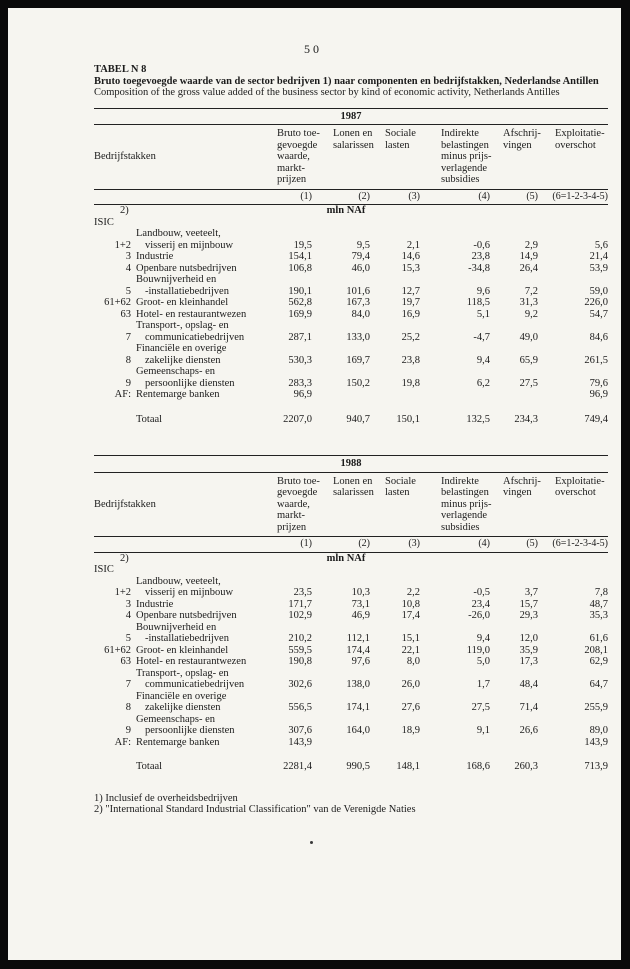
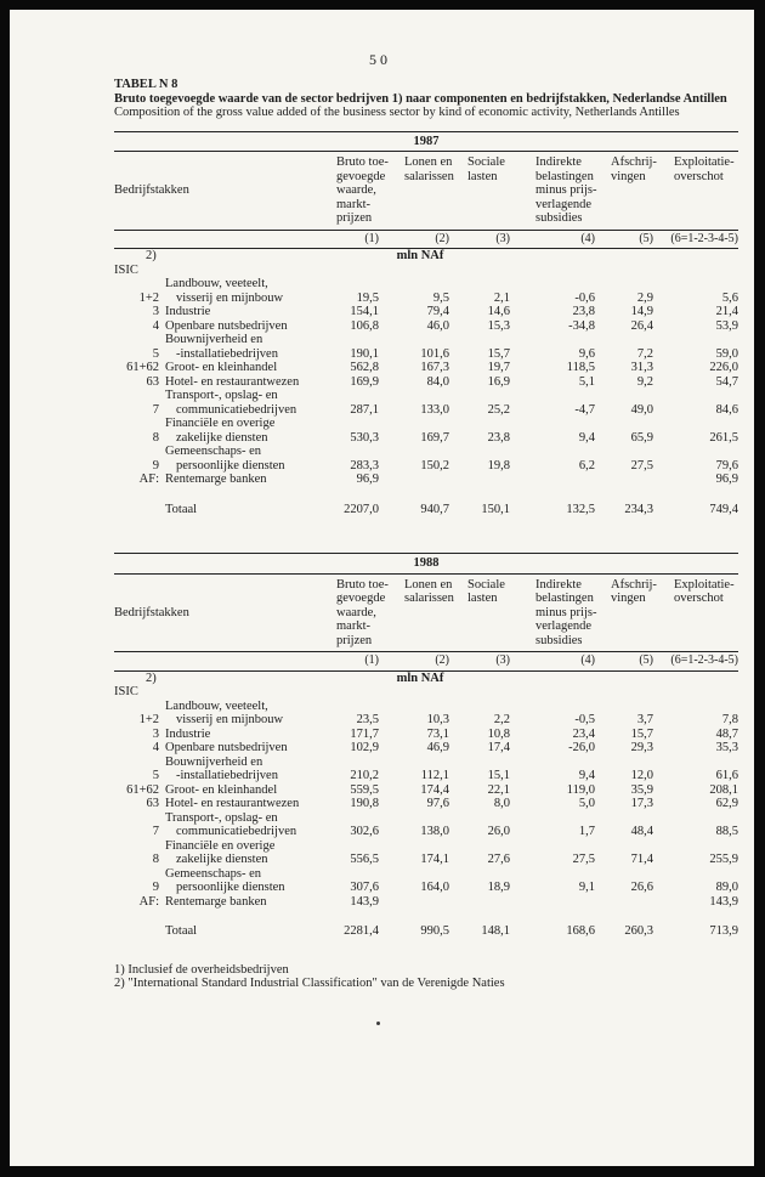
  50
  TABEL N 8
  Bruto toegevoegde waarde van de sector bedrijven 1) naar componenten en bedrijfstakken, Nederlandse Antillen
  Composition of the gross value added of the business sector by kind of economic activity, Netherlands Antilles
  1987
  Bedrijfstakken	Bruto toe- gevoegde waarde, markt- prijzen	Lonen en salarissen	Sociale lasten	Indirekte belastingen minus prijs- verlagende subsidies	Afschrij- vingen	Exploitatie- overschot
  	(1)	(2)	(3)	(4)	(5)	(6=1-2-3-4-5)
  2)	mln NAf
  ISIC
  1+2Landbouw, veeteelt,visserij en mijnbouw	19,5	9,5	2,1	-0,6	2,9	5,6
  3 Industrie	154,1	79,4	14,6	23,8	14,9	21,4
  4 Openbare nutsbedrijven	106,8	46,0	15,3	-34,8	26,4	53,9
- 5Bouwnijverheid en-installatiebedrijven	190,1	101,6	12,7	9,6	7,2	59,0
+ 5Bouwnijverheid en-installatiebedrijven	190,1	101,6	15,7	9,6	7,2	59,0
  61+62 Groot- en kleinhandel	562,8	167,3	19,7	118,5	31,3	226,0
  63 Hotel- en restaurantwezen	169,9	84,0	16,9	5,1	9,2	54,7
  7Transport-, opslag- encommunicatiebedrijven	287,1	133,0	25,2	-4,7	49,0	84,6
  8Financiële en overigezakelijke diensten	530,3	169,7	23,8	9,4	65,9	261,5
  9Gemeenschaps- enpersoonlijke diensten	283,3	150,2	19,8	6,2	27,5	79,6
  AF: Rentemarge banken	96,9					96,9
  Totaal	2207,0	940,7	150,1	132,5	234,3	749,4
  1988
  Bedrijfstakken	Bruto toe- gevoegde waarde, markt- prijzen	Lonen en salarissen	Sociale lasten	Indirekte belastingen minus prijs- verlagende subsidies	Afschrij- vingen	Exploitatie- overschot
  	(1)	(2)	(3)	(4)	(5)	(6=1-2-3-4-5)
  2)	mln NAf
  ISIC
  1+2Landbouw, veeteelt,visserij en mijnbouw	23,5	10,3	2,2	-0,5	3,7	7,8
  3 Industrie	171,7	73,1	10,8	23,4	15,7	48,7
  4 Openbare nutsbedrijven	102,9	46,9	17,4	-26,0	29,3	35,3
  5Bouwnijverheid en-installatiebedrijven	210,2	112,1	15,1	9,4	12,0	61,6
  61+62 Groot- en kleinhandel	559,5	174,4	22,1	119,0	35,9	208,1
  63 Hotel- en restaurantwezen	190,8	97,6	8,0	5,0	17,3	62,9
- 7Transport-, opslag- encommunicatiebedrijven	302,6	138,0	26,0	1,7	48,4	64,7
+ 7Transport-, opslag- encommunicatiebedrijven	302,6	138,0	26,0	1,7	48,4	88,5
  8Financiële en overigezakelijke diensten	556,5	174,1	27,6	27,5	71,4	255,9
  9Gemeenschaps- enpersoonlijke diensten	307,6	164,0	18,9	9,1	26,6	89,0
  AF: Rentemarge banken	143,9					143,9
  Totaal	2281,4	990,5	148,1	168,6	260,3	713,9
  1) Inclusief de overheidsbedrijven
  2) "International Standard Industrial Classification" van de Verenigde Naties
